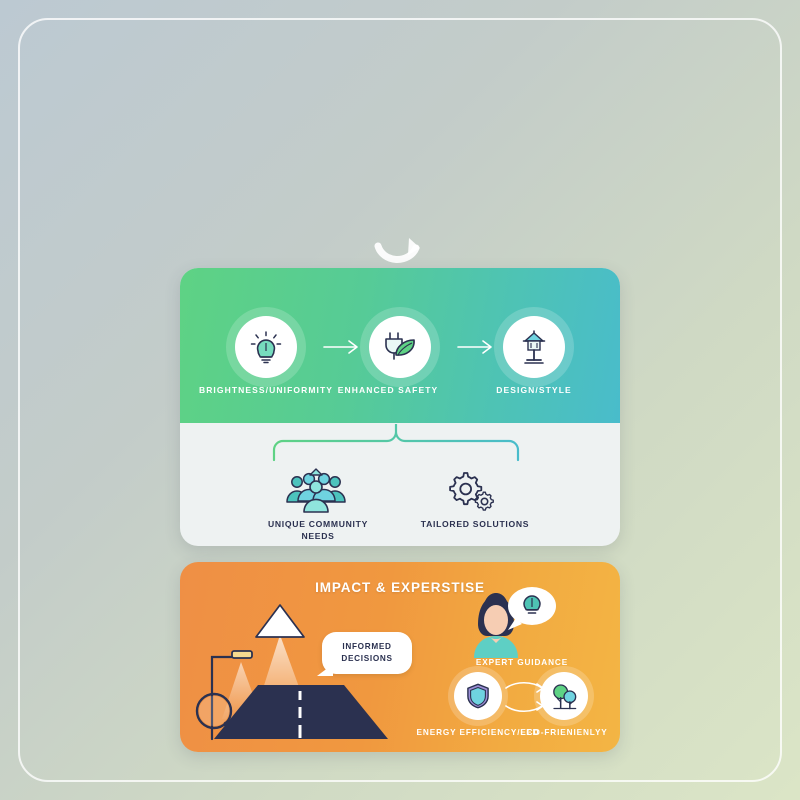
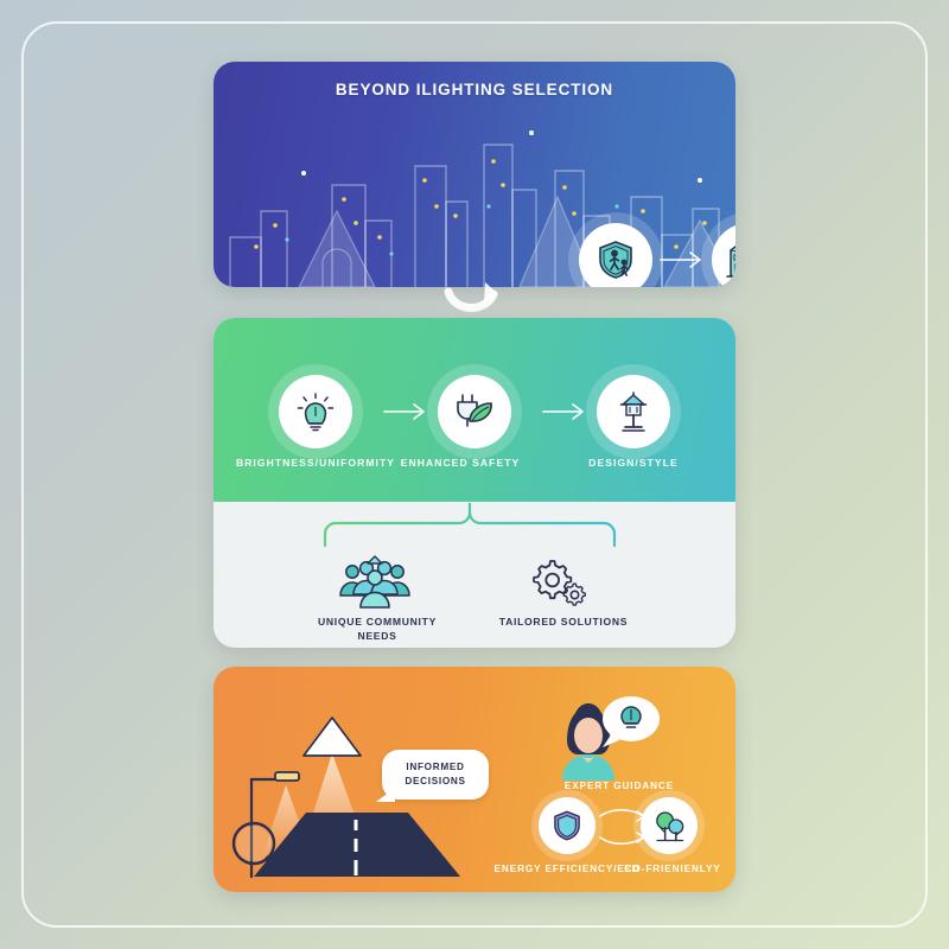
+ BEYOND ILIGHTING SELECTION
  BRIGHTNESS/UNIFORMITY
  ENHANCED SAFETY
  DESIGN/STYLE
  UNIQUE COMMUNITY
  NEEDS
  TAILORED SOLUTIONS
- IMPACT & EXPERSTISE
  INFORMED
  DECISIONS
  EXPERT GUIDANCE
  ENERGY EFFICIENCY/LED
  ECO-FRIENIENLYY
